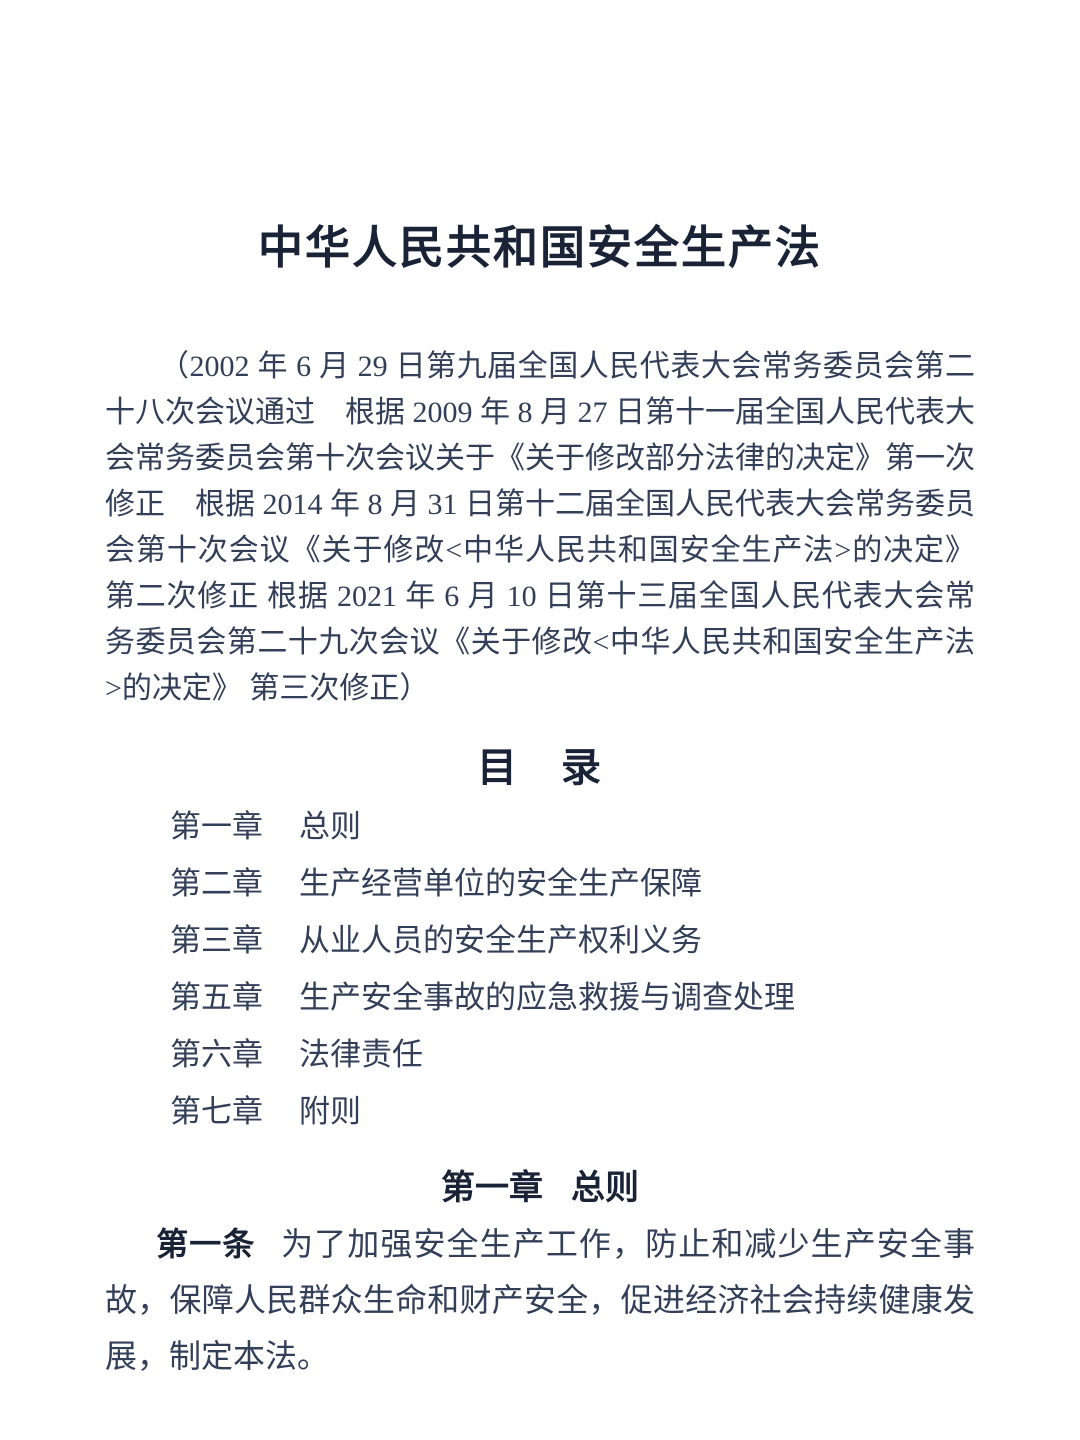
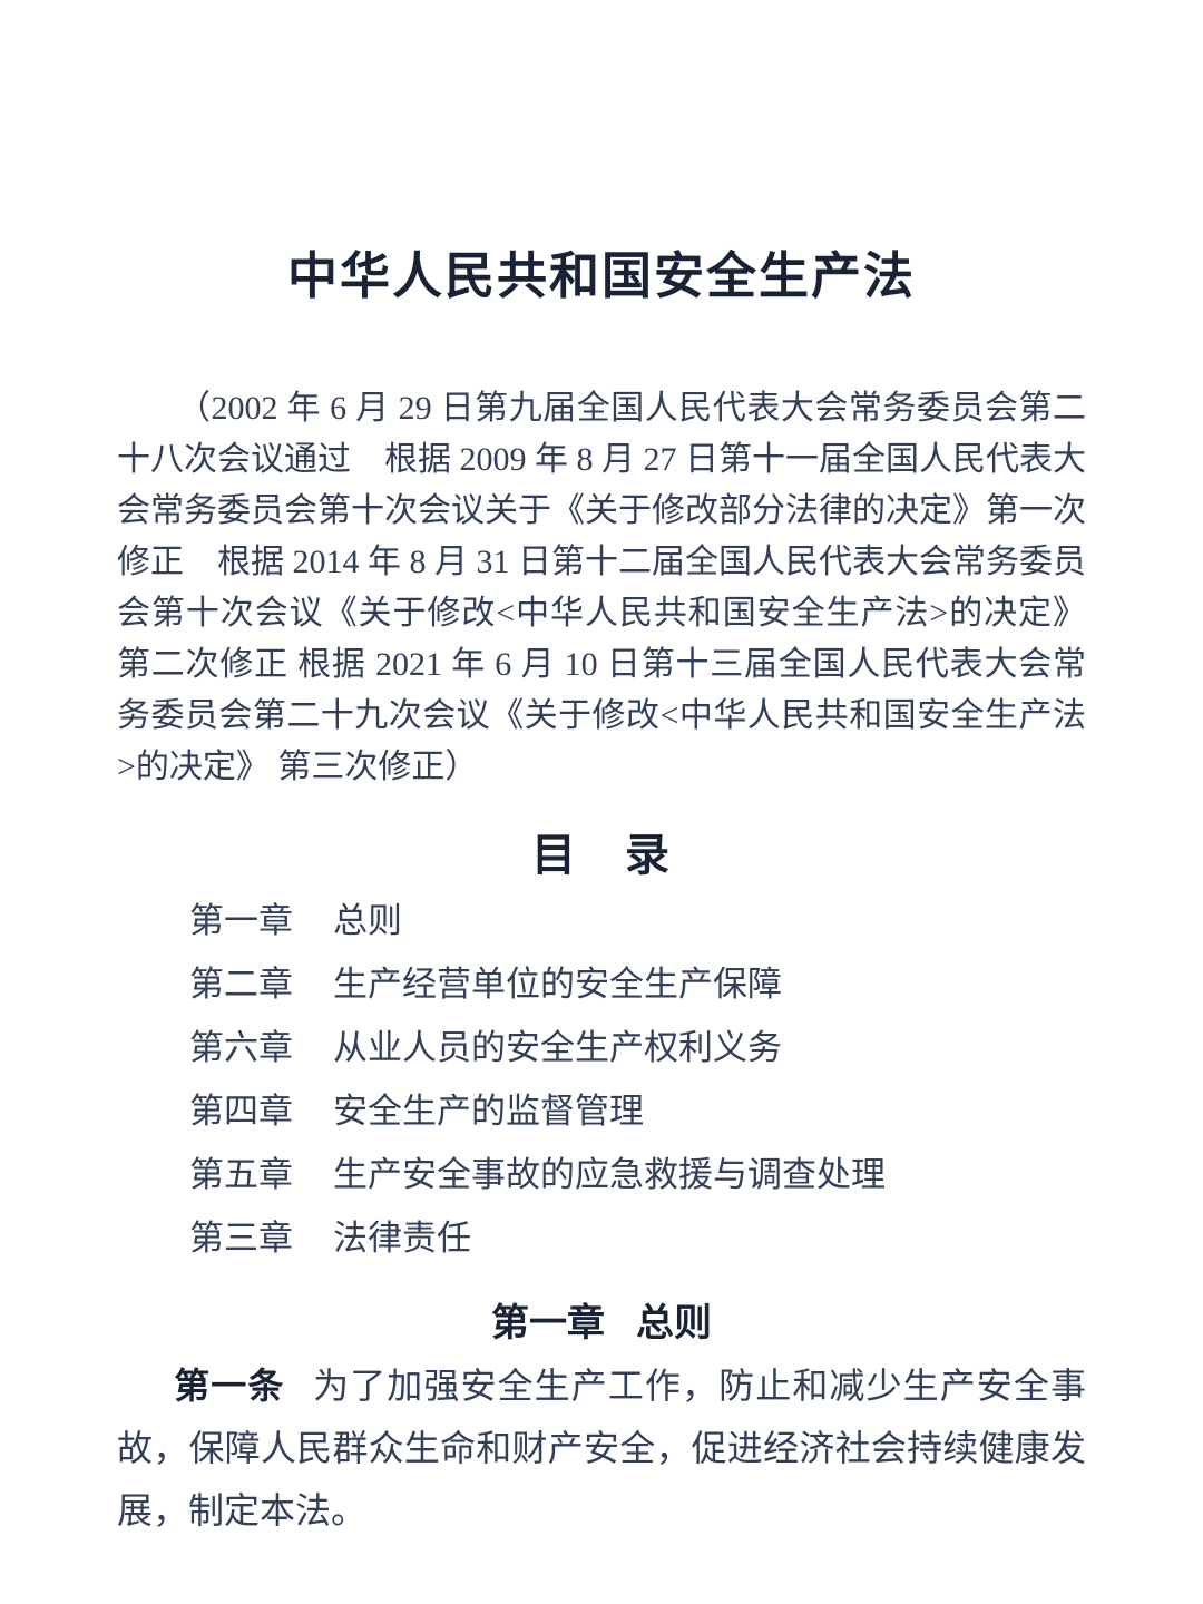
  中华人民共和国安全生产法
  （2002 年 6 月 29 日第九届全国人民代表大会常务委员会第二十八次会议通过 根据 2009 年 8 月 27 日第十一届全国人民代表大会常务委员会第十次会议关于《关于修改部分法律的决定》第一次修正 根据 2014 年 8 月 31 日第十二届全国人民代表大会常务委员会第十次会议《关于修改<中华人民共和国安全生产法>的决定》第二次修正 根据 2021 年 6 月 10 日第十三届全国人民代表大会常务委员会第二十九次会议《关于修改<中华人民共和国安全生产法>的决定》 第三次修正）
  目 录
  第一章 总则
  第二章 生产经营单位的安全生产保障
- 第三章 从业人员的安全生产权利义务
+ 第六章 从业人员的安全生产权利义务
+ 第四章 安全生产的监督管理
  第五章 生产安全事故的应急救援与调查处理
- 第六章 法律责任
+ 第三章 法律责任
- 第七章 附则
  第一章 总则
  第一条 为了加强安全生产工作，防止和减少生产安全事故，保障人民群众生命和财产安全，促进经济社会持续健康发展，制定本法。
